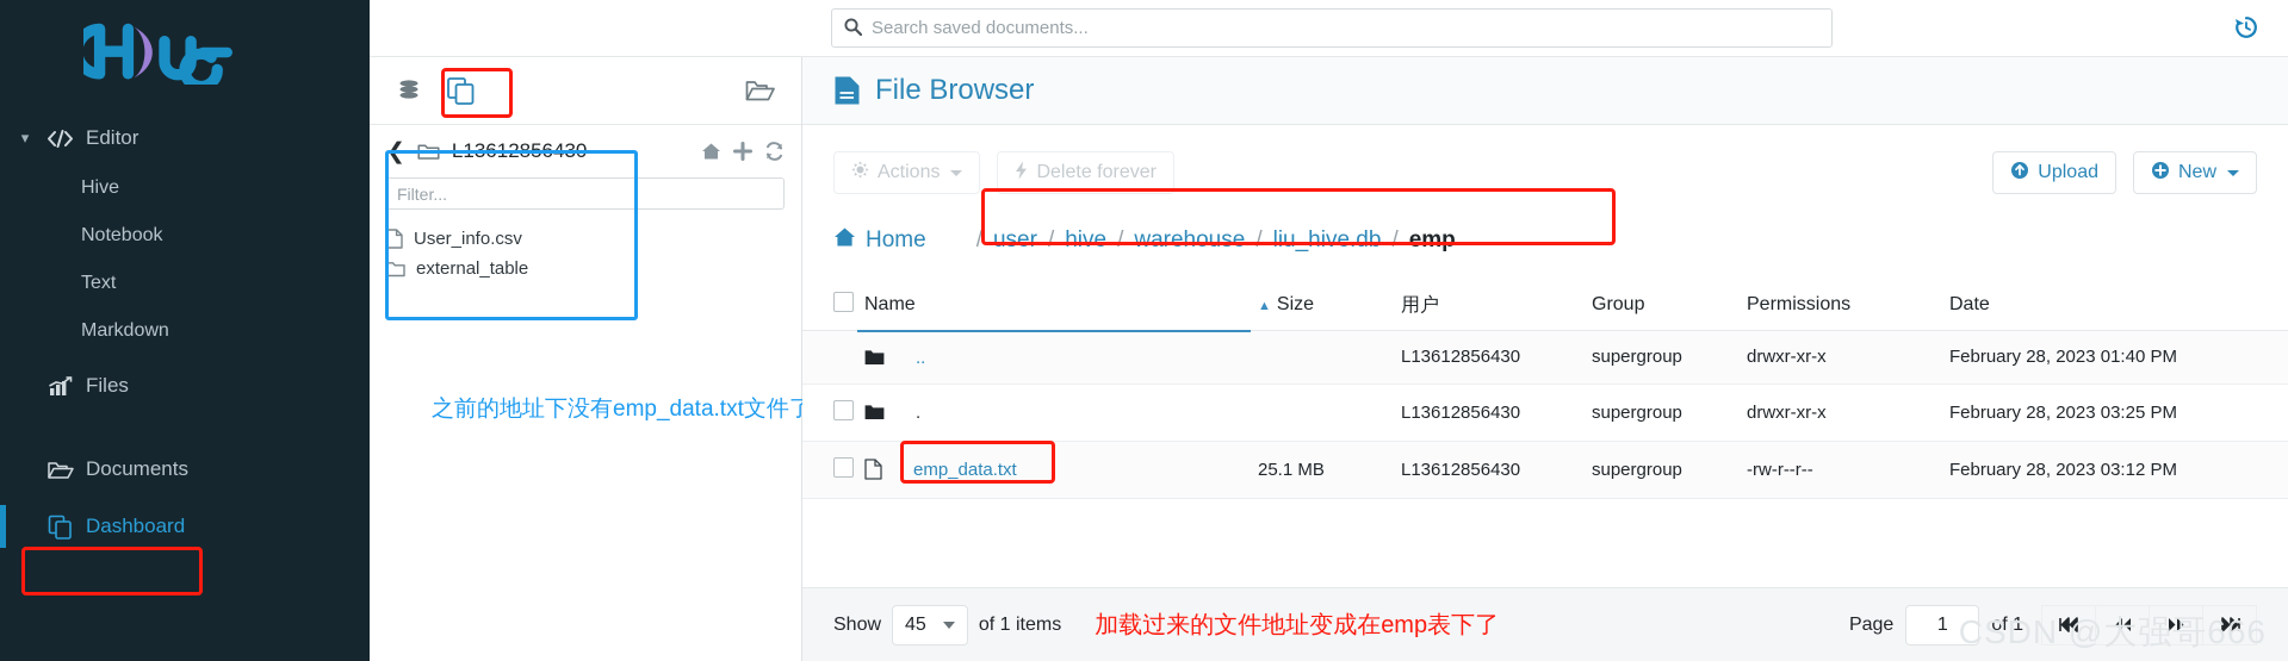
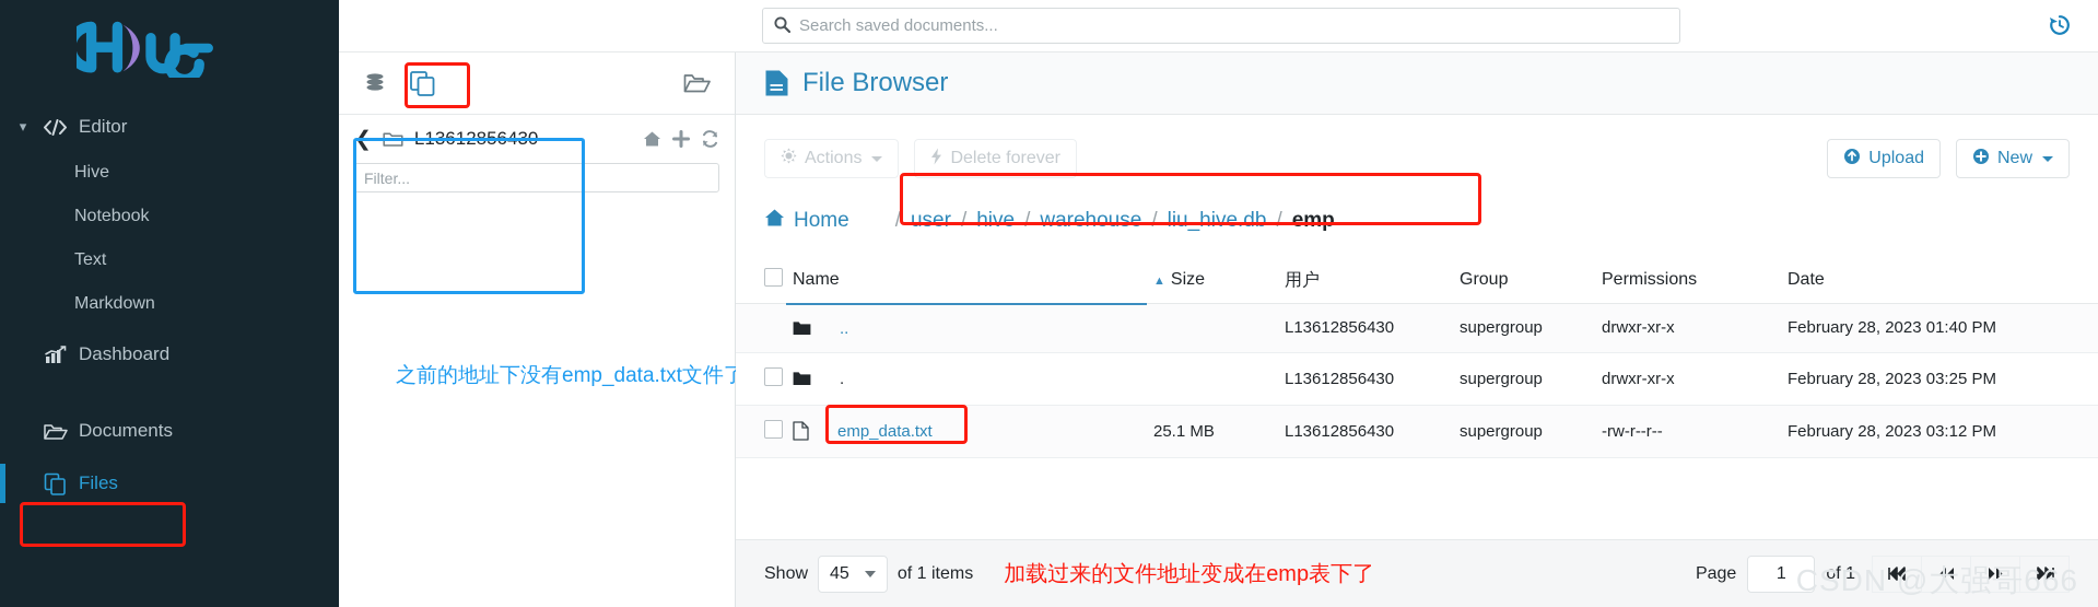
  ▾
  Editor
  Hive
  Notebook
  Text
  Markdown
- Files
+ Dashboard
  Documents
- Dashboard
+ Files
  Search saved documents...
  ❮
  L13612856430
  Filter...
- User_info.csv
- external_table
  之前的地址下没有emp_data.txt文件了
  File Browser
  Actions
  Delete forever
  Upload
  New
  Home
  /
  user
  /
  hive
  /
  warehouse
  /
  liu_hive.db
  /
  emp
  	Name	▲ Size	用户	Group	Permissions	Date
  	..		L13612856430	supergroup	drwxr-xr-x	February 28, 2023 01:40 PM
  	.		L13612856430	supergroup	drwxr-xr-x	February 28, 2023 03:25 PM
  	emp_data.txt	25.1 MB	L13612856430	supergroup	-rw-r--r--	February 28, 2023 03:12 PM
  Show
  45
  of 1 items
  加载过来的文件地址变成在emp表下了
  Page
  1
  of 1
  CSDN @大强哥666
